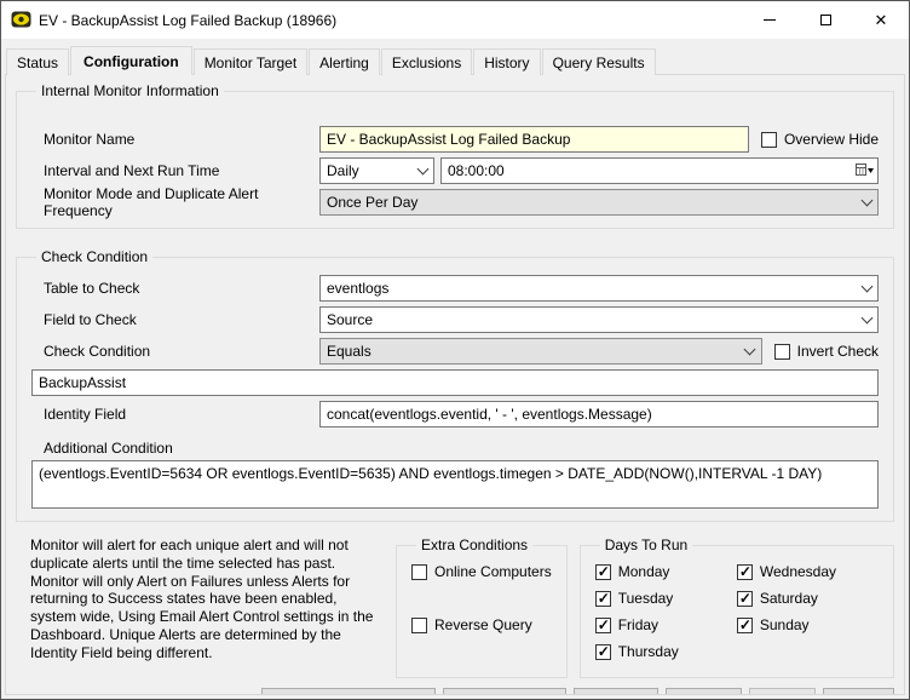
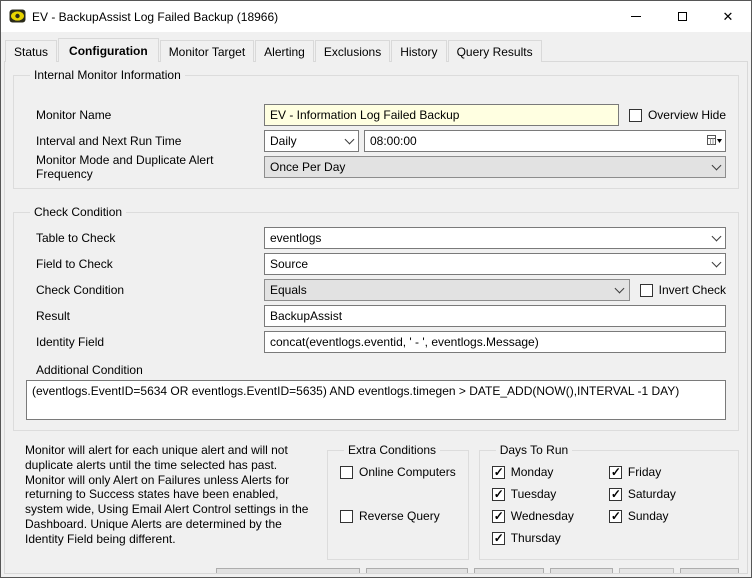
  EV - BackupAssist Log Failed Backup (18966)
  ✕
  Status
  Configuration
  Monitor Target
  Alerting
  Exclusions
  History
  Query Results
  Internal Monitor Information
  Monitor Name
- EV - BackupAssist Log Failed Backup
+ EV - Information Log Failed Backup
  Overview Hide
  Interval and Next Run Time
  Daily
  08:00:00
  Monitor Mode and Duplicate Alert Frequency
  Once Per Day
  Check Condition
  Table to Check
  eventlogs
  Field to Check
  Source
  Check Condition
  Equals
  Invert Check
+ Result
  BackupAssist
  Identity Field
  concat(eventlogs.eventid, ' - ', eventlogs.Message)
  Additional Condition
  (eventlogs.EventID=5634 OR eventlogs.EventID=5635) AND eventlogs.timegen > DATE_ADD(NOW(),INTERVAL -1 DAY)
  Monitor will alert for each unique alert and will not duplicate alerts until the time selected has past. Monitor will only Alert on Failures unless Alerts for returning to Success states have been enabled, system wide, Using Email Alert Control settings in the Dashboard. Unique Alerts are determined by the Identity Field being different.
  Extra Conditions
  Online Computers
  Reverse Query
  Days To Run
  Monday
  Tuesday
- Friday
+ Wednesday
  Thursday
- Wednesday
+ Friday
  Saturday
  Sunday
